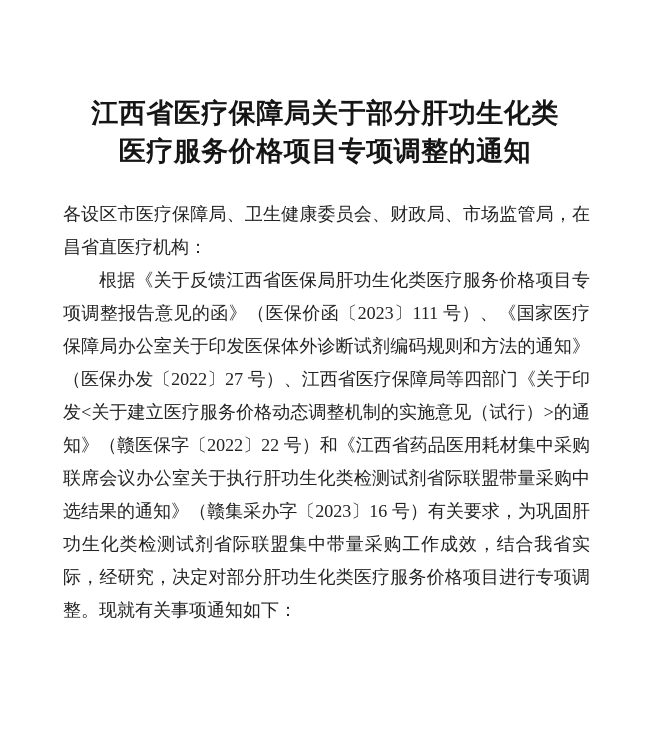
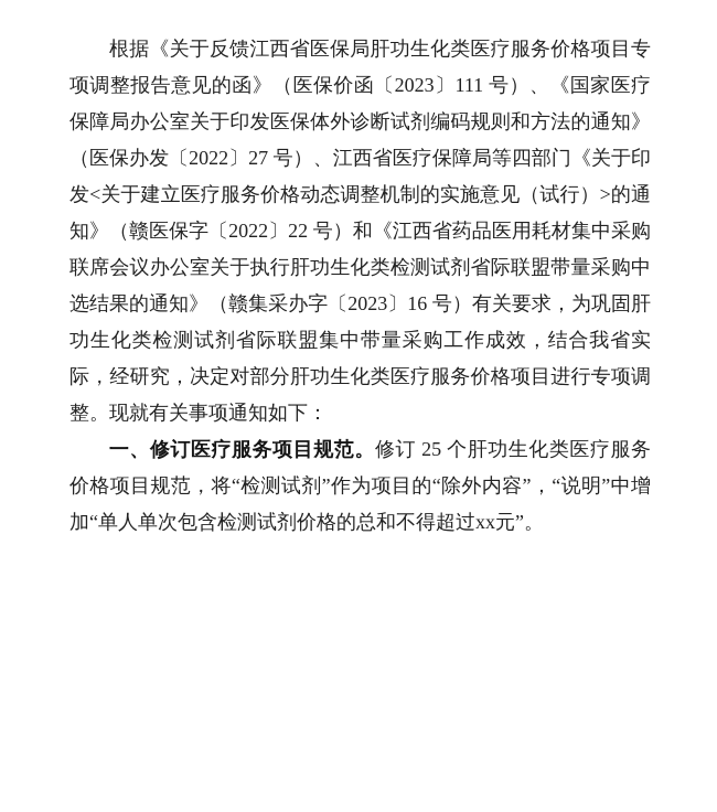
- 江西省医疗保障局关于部分肝功生化类
- 医疗服务价格项目专项调整的通知
- 各设区市医疗保障局、卫生健康委员会、财政局、市场监管局，在昌省直医疗机构：
  根据《关于反馈江西省医保局肝功生化类医疗服务价格项目专项调整报告意见的函》（医保价函〔2023〕111 号）、《国家医疗保障局办公室关于印发医保体外诊断试剂编码规则和方法的通知》（医保办发〔2022〕27 号）、江西省医疗保障局等四部门《关于印发<关于建立医疗服务价格动态调整机制的实施意见（试行）>的通知》（赣医保字〔2022〕22 号）和《江西省药品医用耗材集中采购联席会议办公室关于执行肝功生化类检测试剂省际联盟带量采购中选结果的通知》（赣集采办字〔2023〕16 号）有关要求，为巩固肝功生化类检测试剂省际联盟集中带量采购工作成效，结合我省实际，经研究，决定对部分肝功生化类医疗服务价格项目进行专项调整。现就有关事项通知如下：
+ 一、修订医疗服务项目规范。修订 25 个肝功生化类医疗服务价格项目规范，将“检测试剂”作为项目的“除外内容”，“说明”中增加“单人单次包含检测试剂价格的总和不得超过xx元”。
